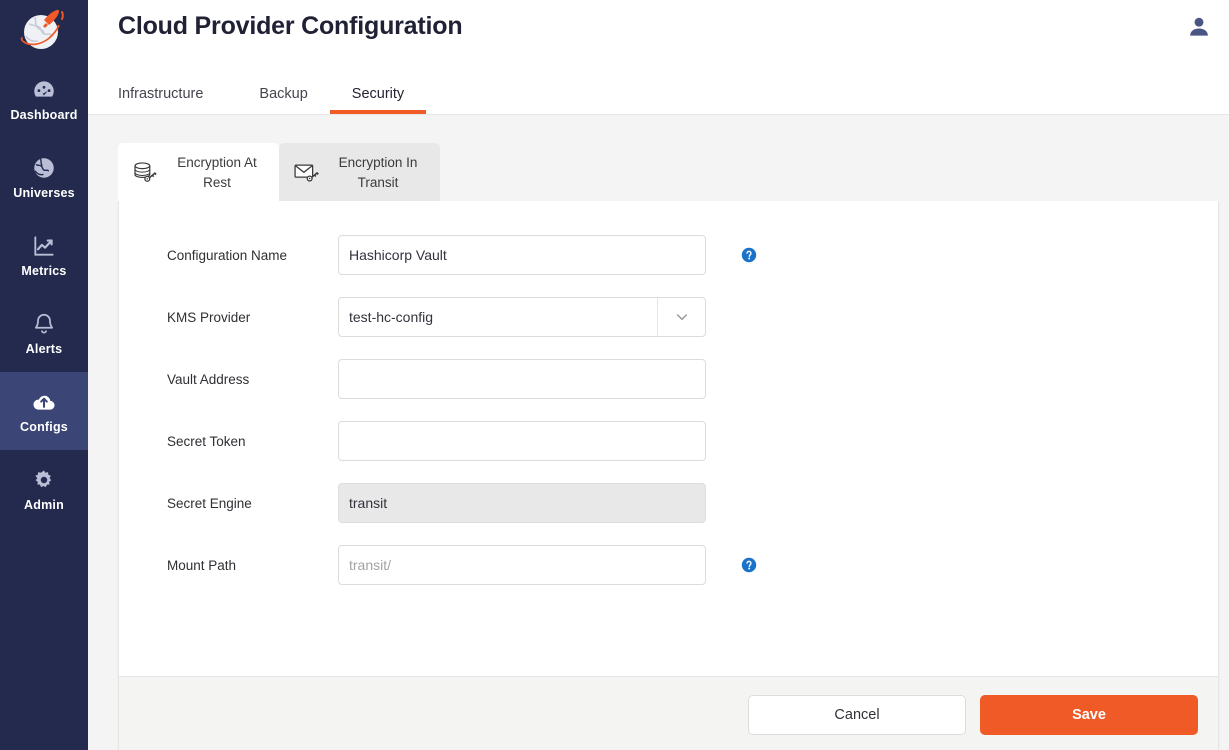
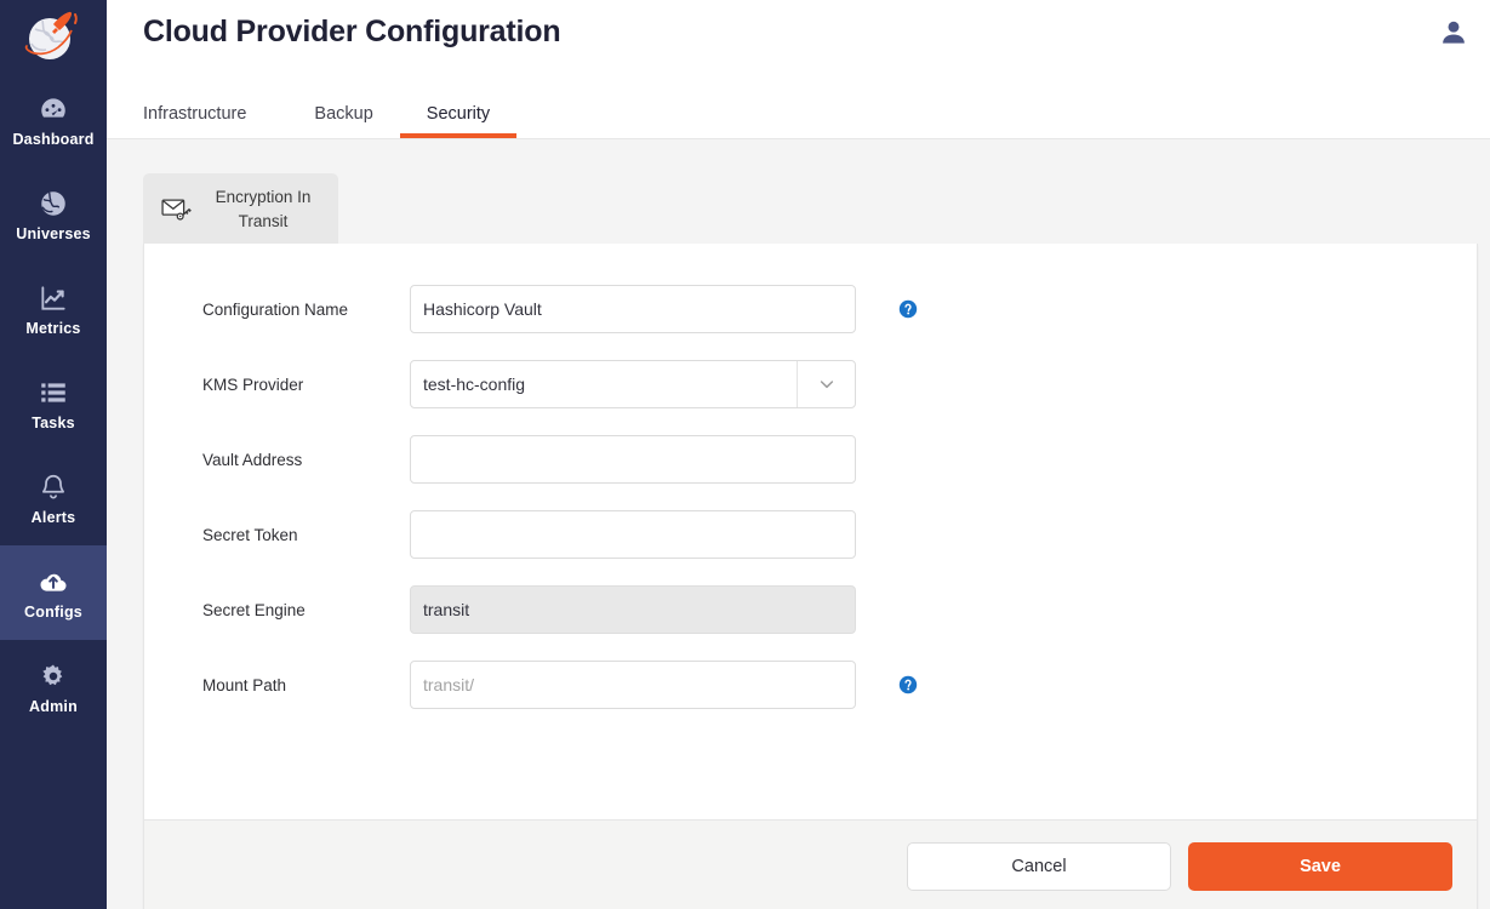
  Dashboard
  Universes
  Metrics
+ Tasks
  Alerts
  Configs
  Admin
  Cloud Provider Configuration
  Infrastructure
  Backup
  Security
- Encryption At Rest
  Encryption In Transit
  Configuration Name
  Hashicorp Vault
  KMS Provider
  test-hc-config
  Vault Address
  Secret Token
  Secret Engine
  transit
  Mount Path
  transit/
  Cancel
  Save
